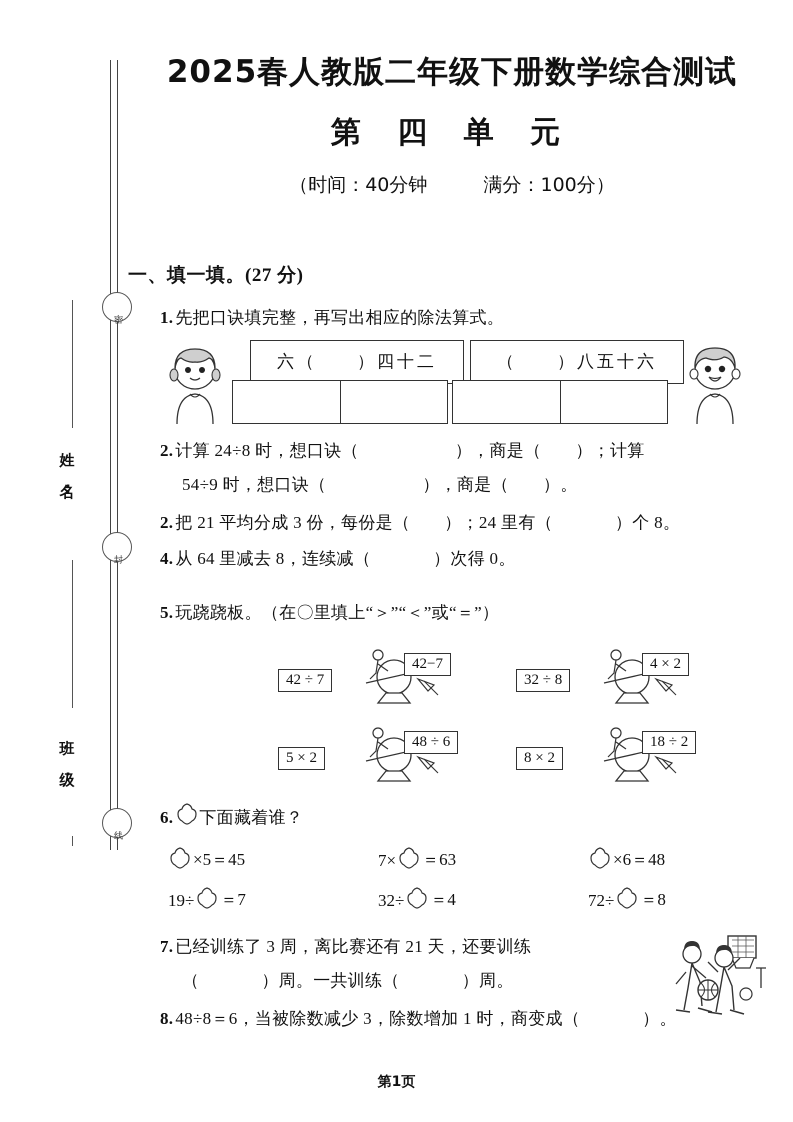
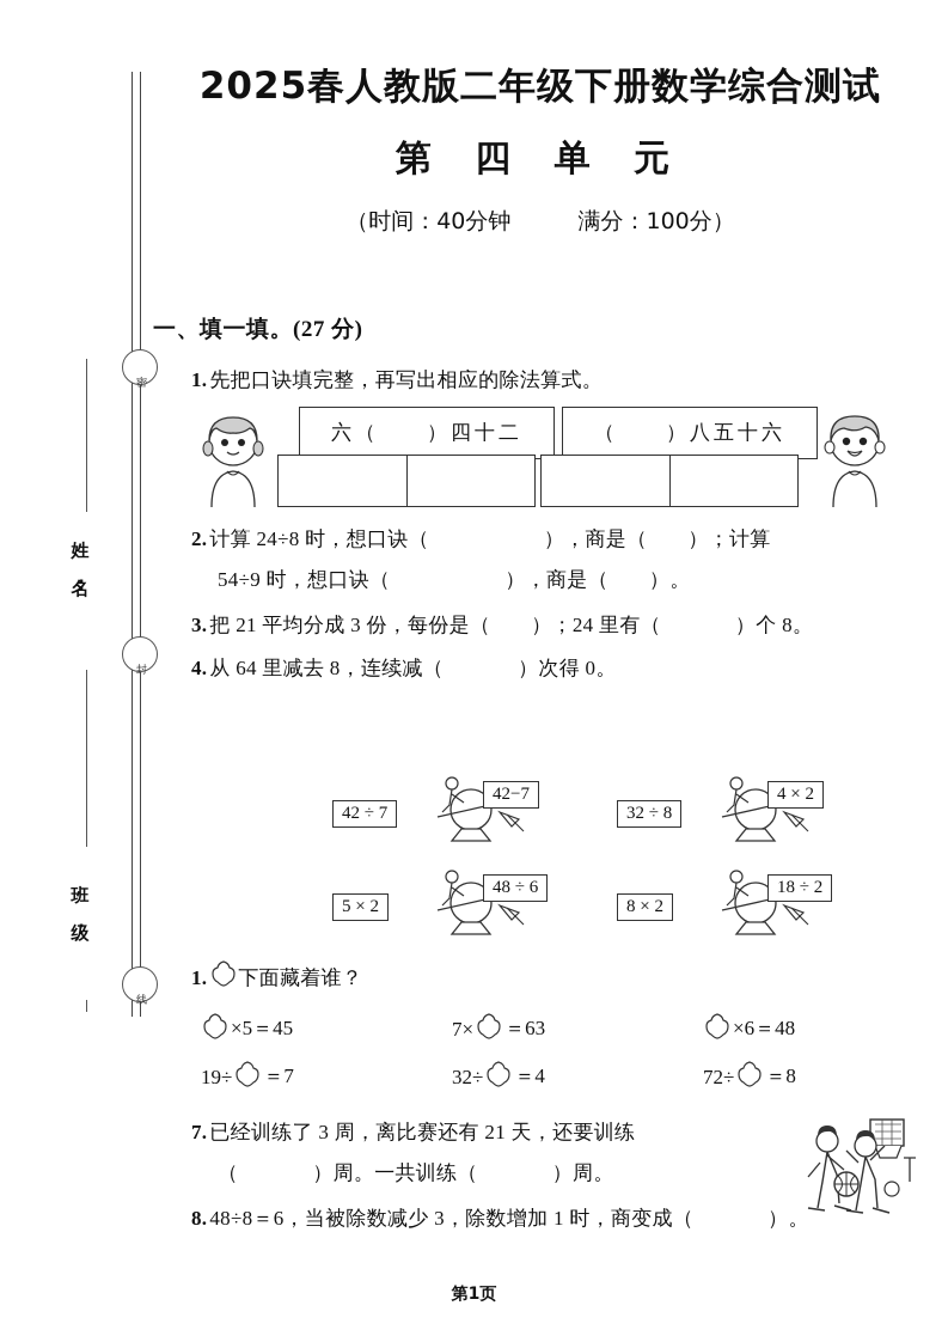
  2025春人教版二年级下册数学综合测试
  第 四 单 元
  （时间：40分钟 满分：100分）
  一、填一填。(27 分)
  1.先把口诀填完整，再写出相应的除法算式。
  六（ ）四十二
  （ ）八五十六
  2.计算 24÷8 时，想口诀（ ），商是（ ）；计算
  54÷9 时，想口诀（ ），商是（ ）。
- 2.把 21 平均分成 3 份，每份是（ ）；24 里有（ ）个 8。
+ 3.把 21 平均分成 3 份，每份是（ ）；24 里有（ ）个 8。
  4.从 64 里减去 8，连续减（ ）次得 0。
- 5.玩跷跷板。（在〇里填上“＞”“＜”或“＝”）
  42 ÷ 7
  42−7
  32 ÷ 8
  4 × 2
  5 × 2
  48 ÷ 6
  8 × 2
  18 ÷ 2
- 6.
+ 1.
  下面藏着谁？
  ×5＝45
  7×
  ＝63
  ×6＝48
  19÷
  ＝7
  32÷
  ＝4
  72÷
  ＝8
  7.已经训练了 3 周，离比赛还有 21 天，还要训练
  （ ）周。一共训练（ ）周。
  8.48÷8＝6，当被除数减少 3，除数增加 1 时，商变成（ ）。
  第1页
